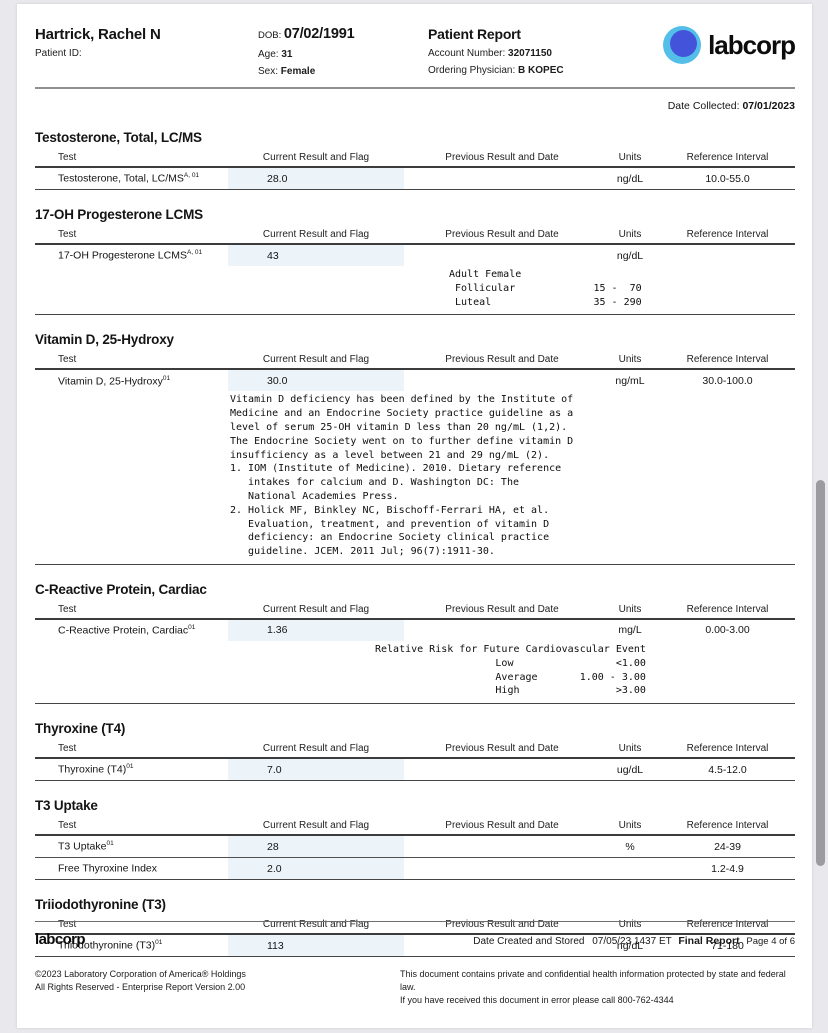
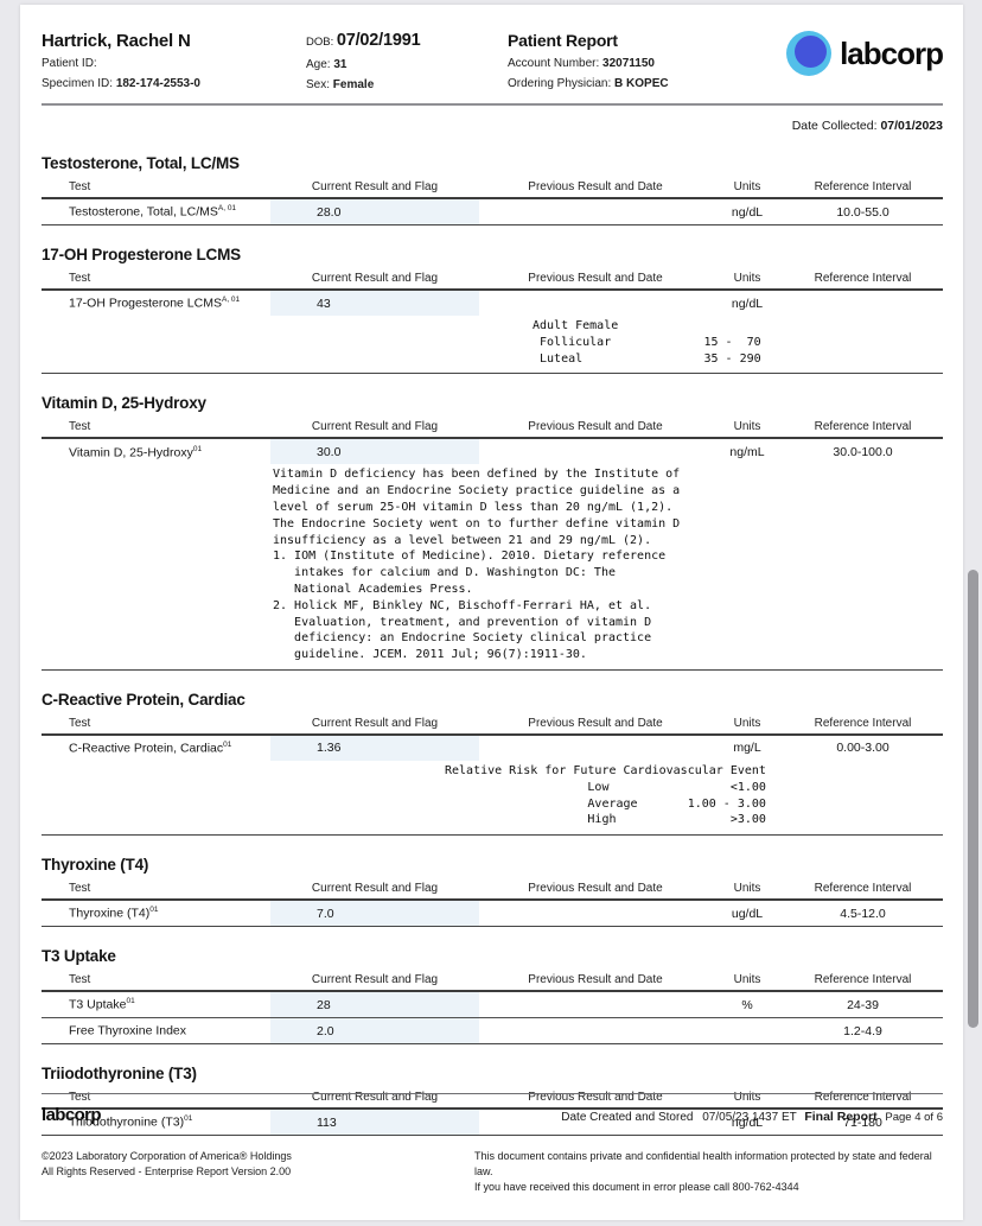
  Hartrick, Rachel N
  Patient ID:
+ Specimen ID: 182-174-2553-0
  DOB: 07/02/1991
  Age: 31
  Sex: Female
  Patient Report
  Account Number: 32071150
  Ordering Physician: B KOPEC
  labcorp
  Date Collected: 07/01/2023
  Testosterone, Total, LC/MS
  Test
  Current Result and Flag
  Previous Result and Date
  Units
  Reference Interval
  Testosterone, Total, LC/MS
  28.0
  ng/dL
  10.0-55.0
  17-OH Progesterone LCMS
  Test
  Current Result and Flag
  Previous Result and Date
  Units
  Reference Interval
  17-OH Progesterone LCMS
  43
  ng/dL
  Adult Female
  Follicular 15 - 70
  Luteal 35 - 290
  Vitamin D, 25-Hydroxy
  Test
  Current Result and Flag
  Previous Result and Date
  Units
  Reference Interval
  Vitamin D, 25-Hydroxy
  30.0
  ng/mL
  30.0-100.0
  Vitamin D deficiency has been defined by the Institute of
  Medicine and an Endocrine Society practice guideline as a
  level of serum 25-OH vitamin D less than 20 ng/mL (1,2).
  The Endocrine Society went on to further define vitamin D
  insufficiency as a level between 21 and 29 ng/mL (2).
  1. IOM (Institute of Medicine). 2010. Dietary reference
  intakes for calcium and D. Washington DC: The
  National Academies Press.
  2. Holick MF, Binkley NC, Bischoff-Ferrari HA, et al.
  Evaluation, treatment, and prevention of vitamin D
  deficiency: an Endocrine Society clinical practice
  guideline. JCEM. 2011 Jul; 96(7):1911-30.
  C-Reactive Protein, Cardiac
  Test
  Current Result and Flag
  Previous Result and Date
  Units
  Reference Interval
  C-Reactive Protein, Cardiac
  1.36
  mg/L
  0.00-3.00
  Relative Risk for Future Cardiovascular Event
  Low <1.00
  Average 1.00 - 3.00
  High >3.00
  Thyroxine (T4)
  Test
  Current Result and Flag
  Previous Result and Date
  Units
  Reference Interval
  Thyroxine (T4)
  7.0
  ug/dL
  4.5-12.0
  T3 Uptake
  Test
  Current Result and Flag
  Previous Result and Date
  Units
  Reference Interval
  T3 Uptake
  28
  %
  24-39
  Free Thyroxine Index
  2.0
  1.2-4.9
  Triiodothyronine (T3)
  Test
  Current Result and Flag
  Previous Result and Date
  Units
  Reference Interval
  Triiodothyronine (T3)
  113
  ng/dL
  71-180
  labcorp
  Date Created and Stored 07/05/23 1437 ET Final Report Page 4 of 6
  ©2023 Laboratory Corporation of America® Holdings
  All Rights Reserved - Enterprise Report Version 2.00
  This document contains private and confidential health information protected by state and federal law.
  If you have received this document in error please call 800-762-4344
